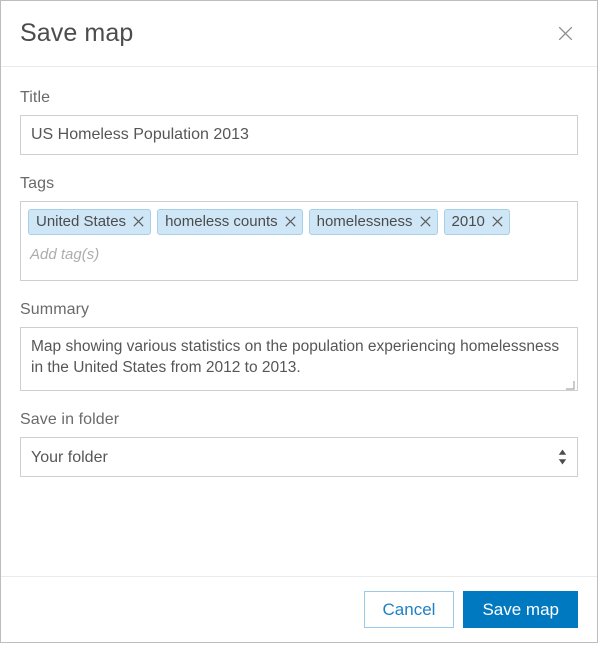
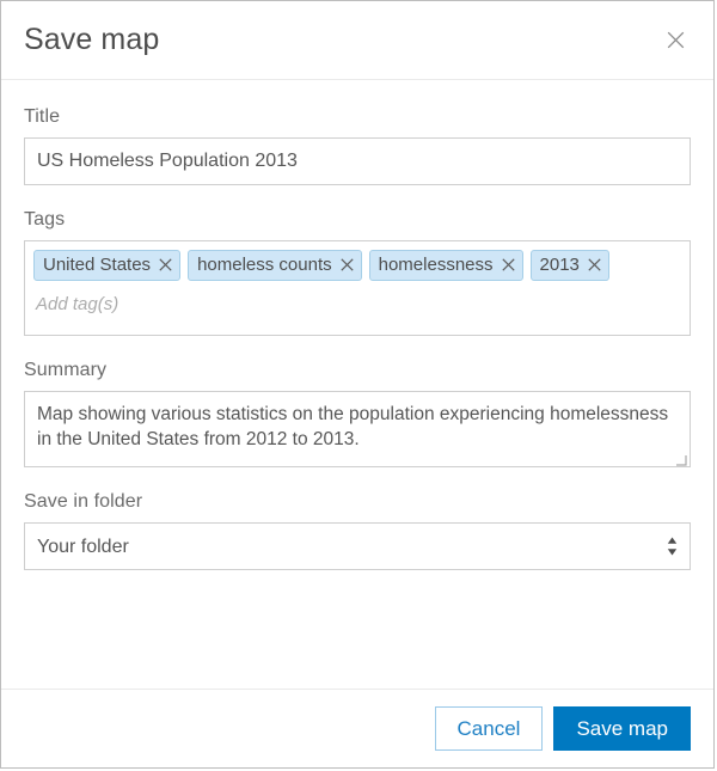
  Save map
  Title
  US Homeless Population 2013
  Tags
  United States
  homeless counts
  homelessness
- 2010
+ 2013
  Add tag(s)
  Summary
  Save in folder
  Your folder
  Cancel
  Save map
